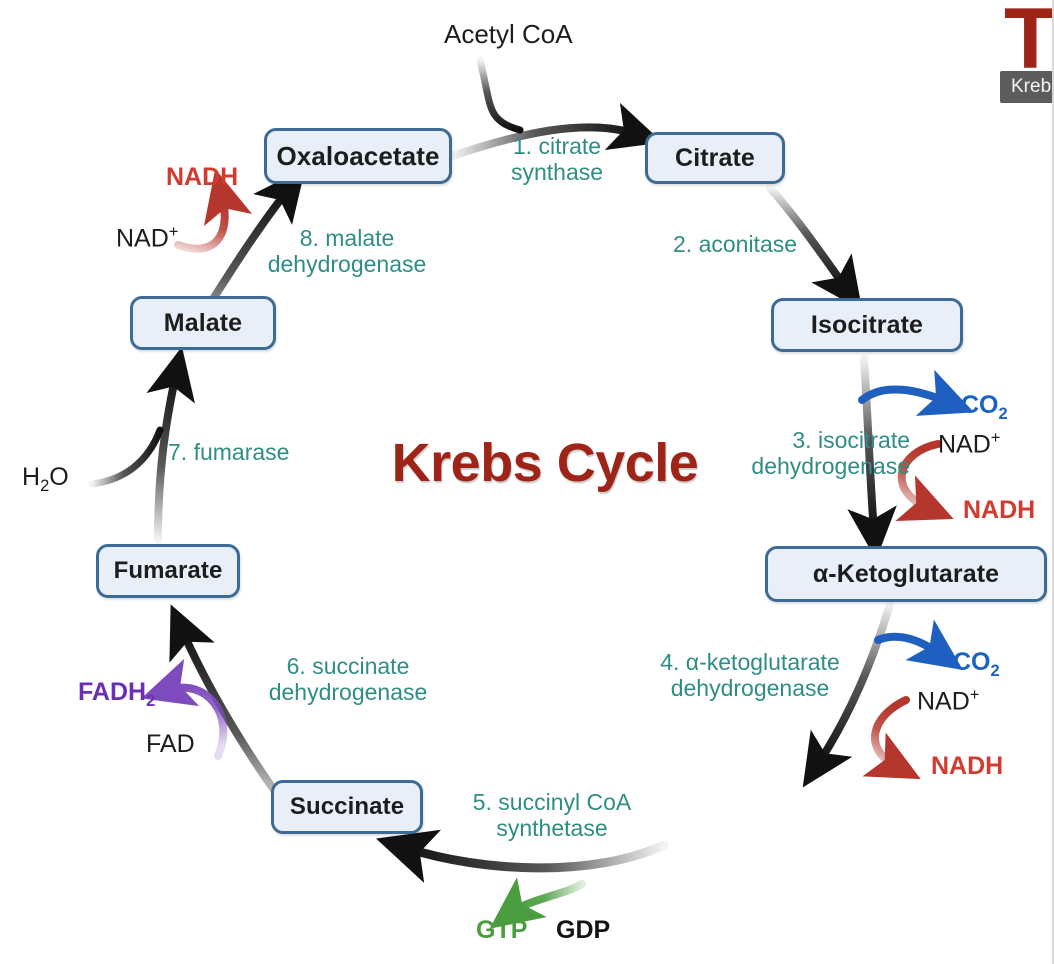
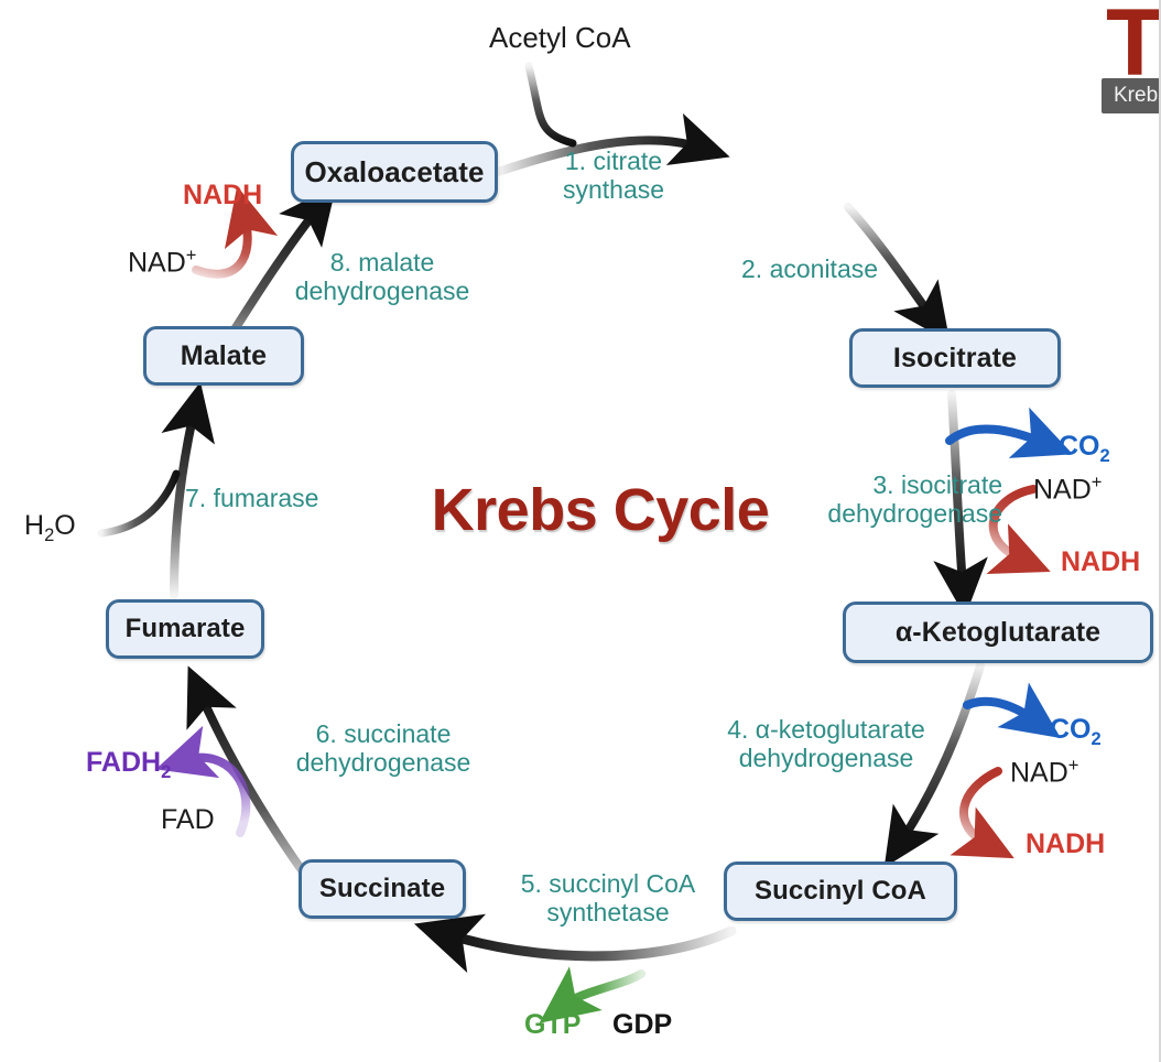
  Oxaloacetate
- Citrate
  Isocitrate
  α-Ketoglutarate
+ Succinyl CoA
  Succinate
  Fumarate
  Malate
  1. citrate
  synthase
  2. aconitase
  3. isocitrate
  dehydrogenase
  4. α-ketoglutarate
  dehydrogenase
  5. succinyl CoA
  synthetase
  6. succinate
  dehydrogenase
  7. fumarase
  8. malate
  dehydrogenase
  Acetyl CoA
  NADH
  NAD+
  H2O
  FADH2
  FAD
  GTP
  GDP
  CO2
  NAD+
  NADH
  CO2
  NAD+
  NADH
  Krebs Cycle
  T
  Kreb
